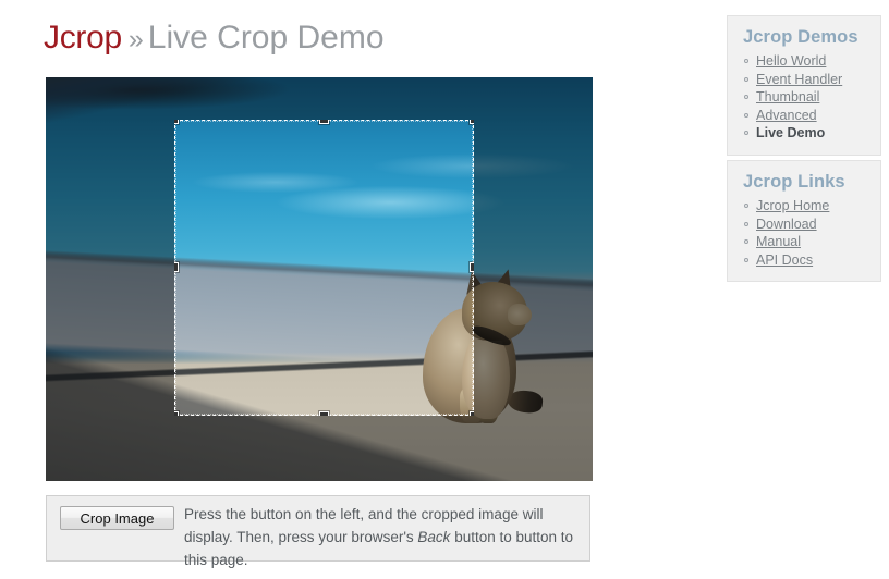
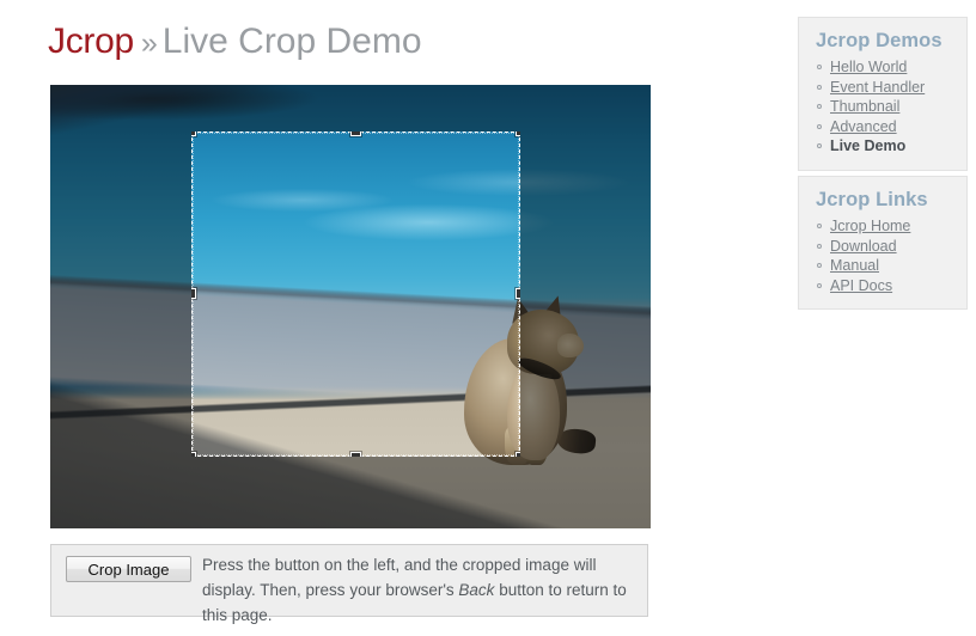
  Jcrop » Live Crop Demo
  Crop Image
- Press the button on the left, and the cropped image will display. Then, press your browser's Back button to button to this page.
+ Press the button on the left, and the cropped image will display. Then, press your browser's Back button to return to this page.
  Jcrop Demos
  Hello World
  Event Handler
  Thumbnail
  Advanced
  Live Demo
  Jcrop Links
  Jcrop Home
  Download
  Manual
  API Docs
